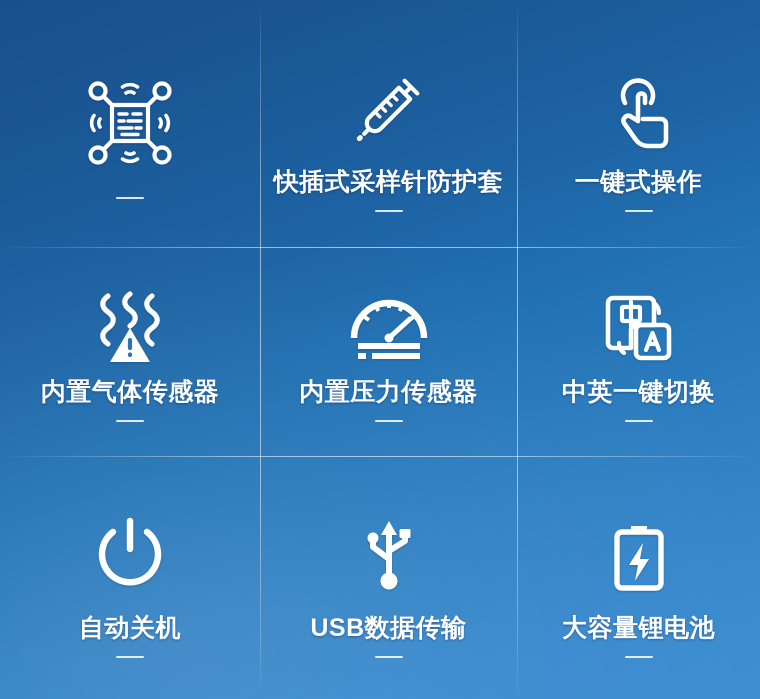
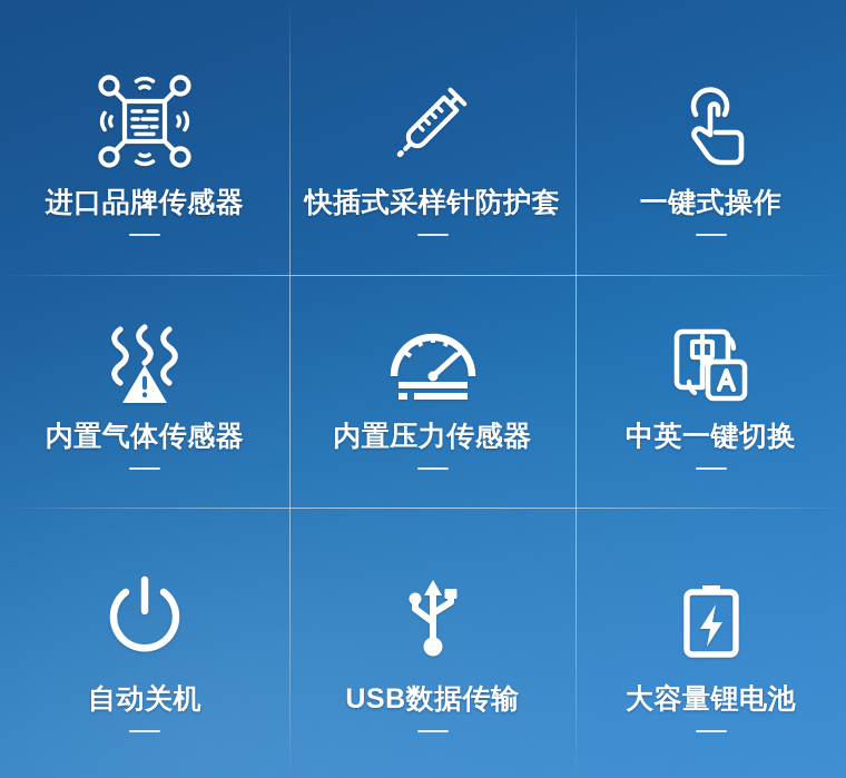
+ 进口品牌传感器
  快插式采样针防护套
  一键式操作
  内置气体传感器
  内置压力传感器
  中英一键切换
  自动关机
  USB数据传输
  大容量锂电池
